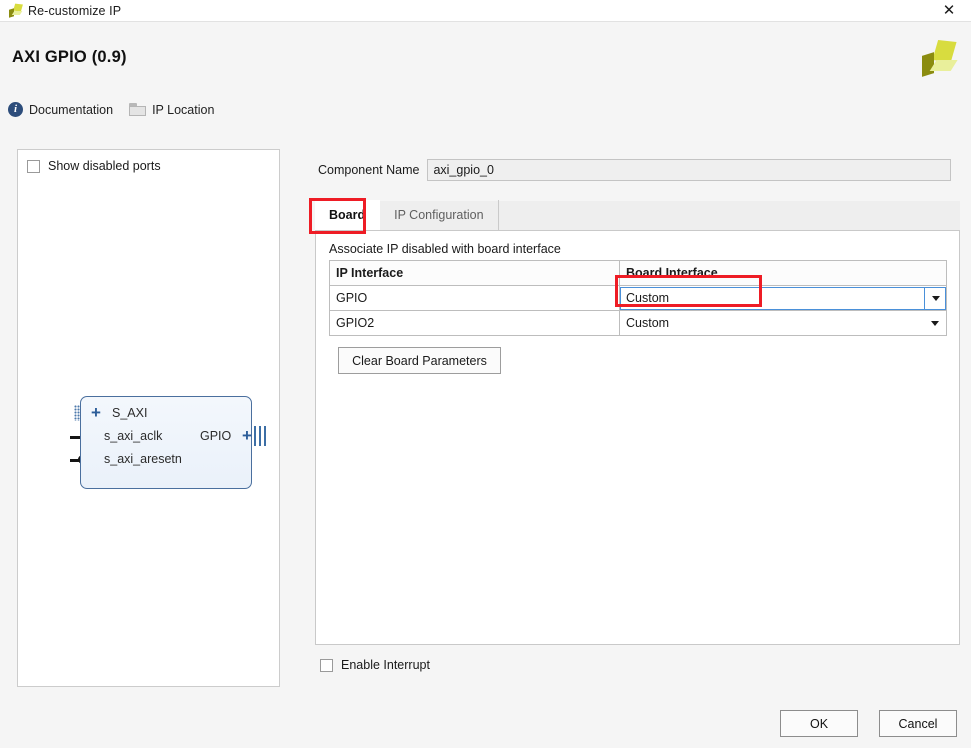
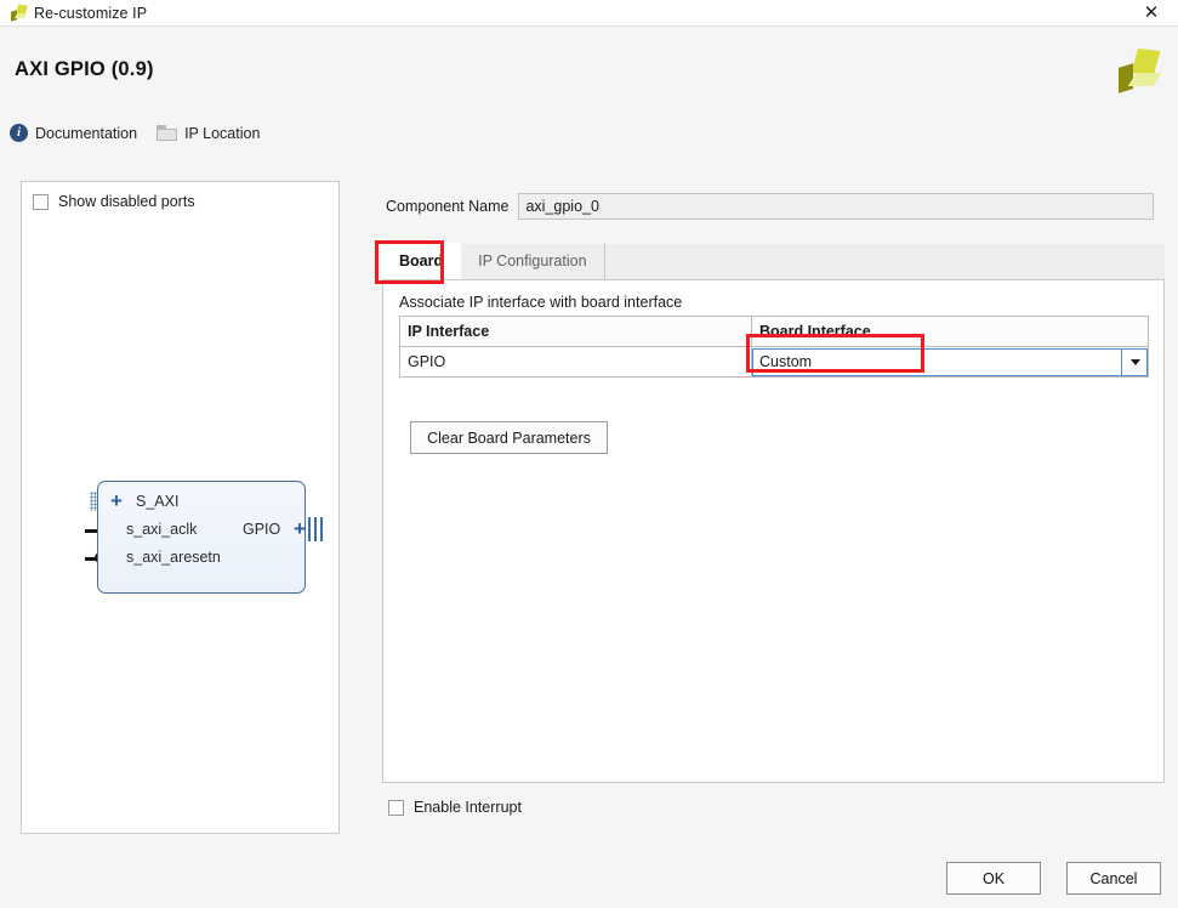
  Re-customize IP
  ✕
  AXI GPIO (0.9)
  i
  Documentation
  IP Location
  Show disabled ports
  +
  S_AXI
  s_axi_aclk
  s_axi_aresetn
  GPIO
  +
  Component Name
  axi_gpio_0
  Board
  IP Configuration
- Associate IP disabled with board interface
+ Associate IP interface with board interface
  IP Interface	Board Interface
  GPIO	Custom
- GPIO2	Custom
  Clear Board Parameters
  Enable Interrupt
  OK
  Cancel
